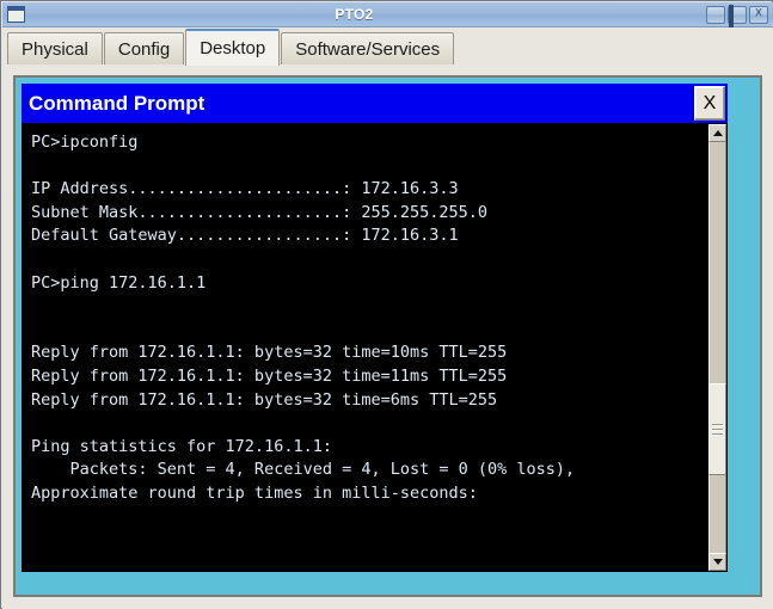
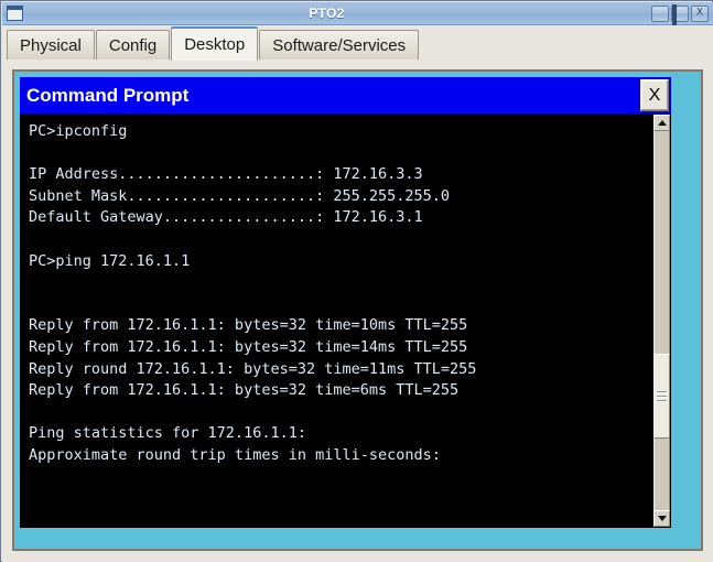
  PTO2
  X
  Physical
  Config
  Desktop
  Software/Services
  Command Prompt
  X
  PC>ipconfig
  IP Address......................: 172.16.3.3
  Subnet Mask.....................: 255.255.255.0
  Default Gateway.................: 172.16.3.1
  PC>ping 172.16.1.1
  Reply from 172.16.1.1: bytes=32 time=10ms TTL=255
+ Reply from 172.16.1.1: bytes=32 time=14ms TTL=255
- Reply from 172.16.1.1: bytes=32 time=11ms TTL=255
+ Reply round 172.16.1.1: bytes=32 time=11ms TTL=255
  Reply from 172.16.1.1: bytes=32 time=6ms TTL=255
  Ping statistics for 172.16.1.1:
- Packets: Sent = 4, Received = 4, Lost = 0 (0% loss),
  Approximate round trip times in milli-seconds:
